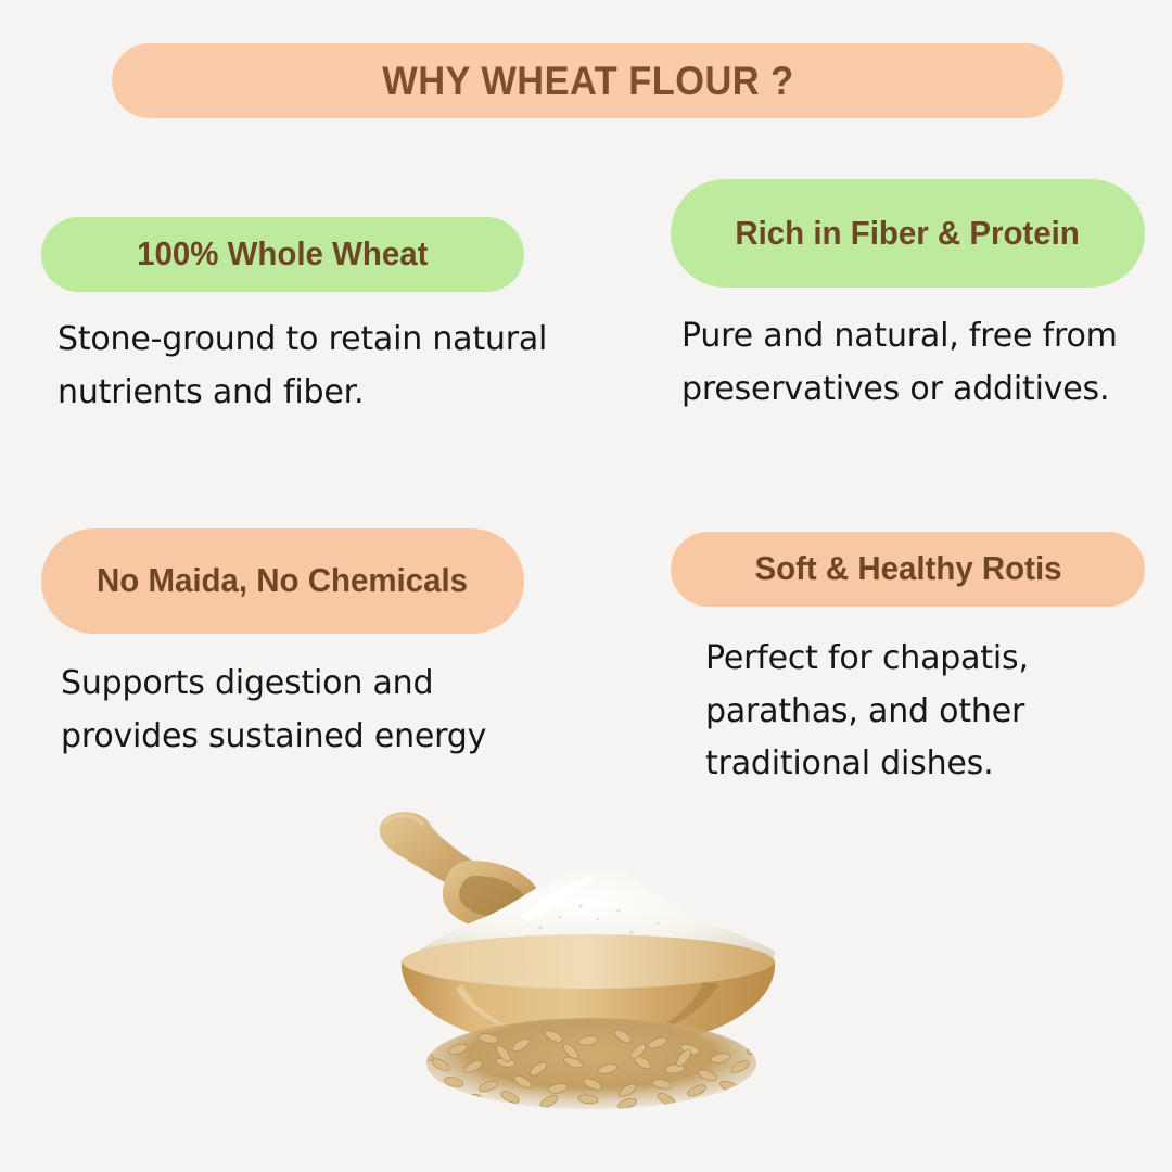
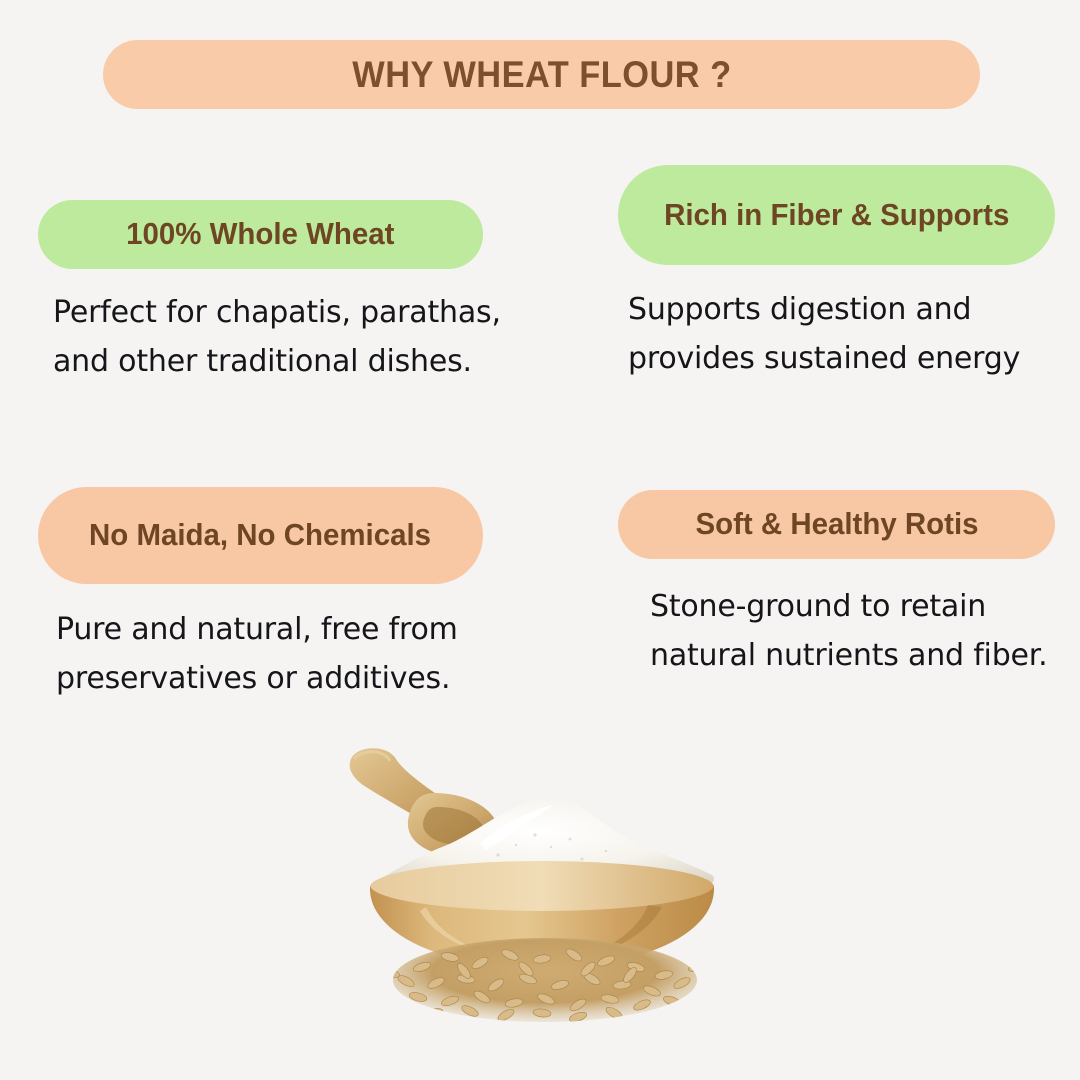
  WHY WHEAT FLOUR ?
  100% Whole Wheat
- Stone-ground to retain natural nutrients and fiber.
+ Perfect for chapatis, parathas, and other traditional dishes.
- Rich in Fiber & Protein
+ Rich in Fiber & Supports
- Pure and natural, free from preservatives or additives.
+ Supports digestion and provides sustained energy
  No Maida, No Chemicals
- Supports digestion and provides sustained energy
+ Pure and natural, free from preservatives or additives.
  Soft & Healthy Rotis
- Perfect for chapatis, parathas, and other traditional dishes.
+ Stone-ground to retain natural nutrients and fiber.
